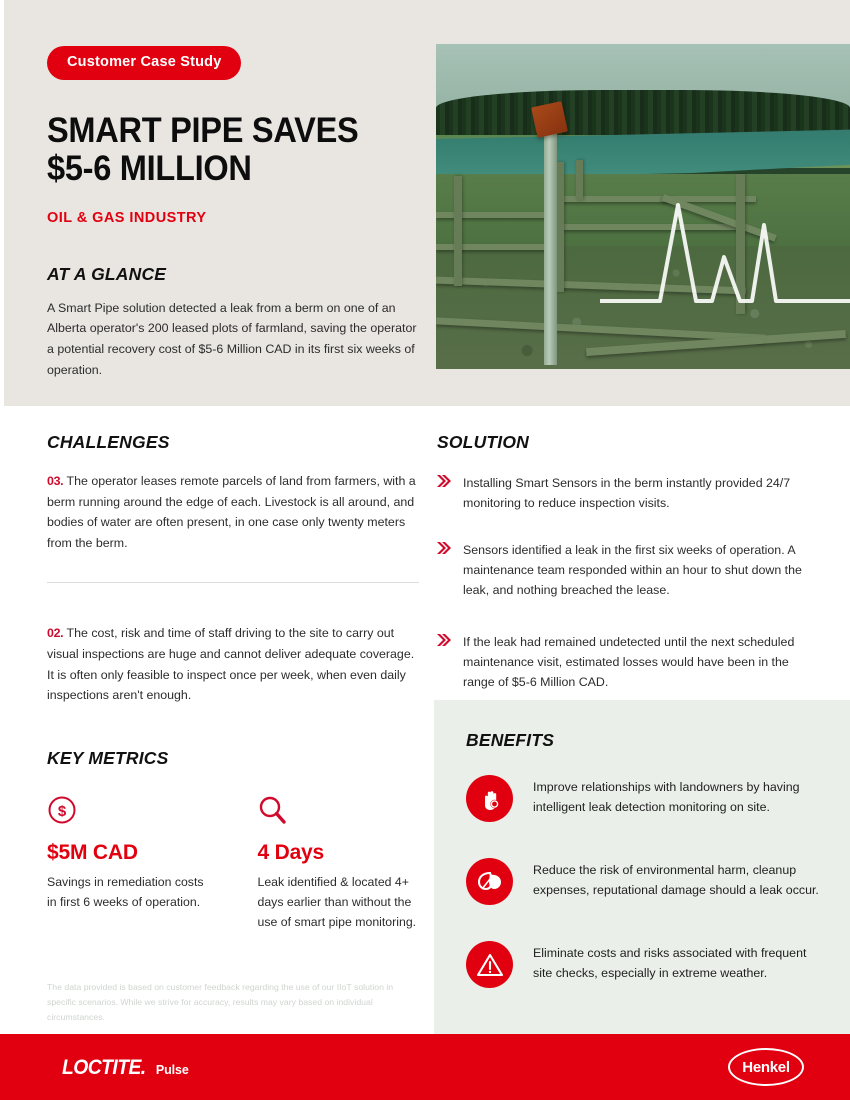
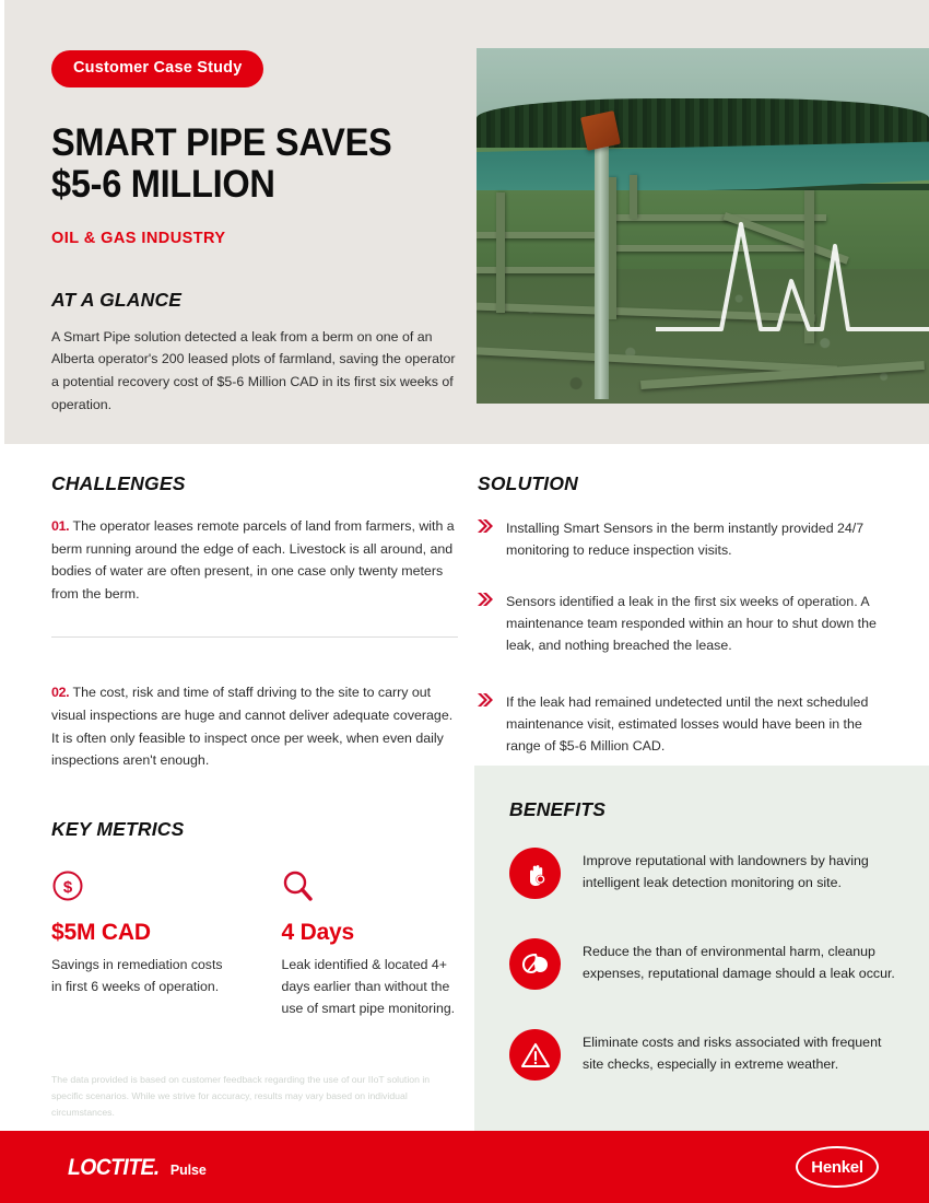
  Customer Case Study
  SMART PIPE SAVES
  $5-6 MILLION
  OIL & GAS INDUSTRY
  AT A GLANCE
  A Smart Pipe solution detected a leak from a berm on one of an Alberta operator's 200 leased plots of farmland, saving the operator a potential recovery cost of $5-6 Million CAD in its first six weeks of operation.
  CHALLENGES
- 03. The operator leases remote parcels of land from farmers, with a berm running around the edge of each. Livestock is all around, and bodies of water are often present, in one case only twenty meters from the berm.
+ 01. The operator leases remote parcels of land from farmers, with a berm running around the edge of each. Livestock is all around, and bodies of water are often present, in one case only twenty meters from the berm.
  02. The cost, risk and time of staff driving to the site to carry out visual inspections are huge and cannot deliver adequate coverage. It is often only feasible to inspect once per week, when even daily inspections aren't enough.
  SOLUTION
  Installing Smart Sensors in the berm instantly provided 24/7 monitoring to reduce inspection visits.
  Sensors identified a leak in the first six weeks of operation. A maintenance team responded within an hour to shut down the leak, and nothing breached the lease.
  If the leak had remained undetected until the next scheduled maintenance visit, estimated losses would have been in the range of $5-6 Million CAD.
  KEY METRICS
  $
  $5M CAD
  Savings in remediation costs in first 6 weeks of operation.
  4 Days
  Leak identified & located 4+ days earlier than without the use of smart pipe monitoring.
  The data provided is based on customer feedback regarding the use of our IIoT solution in specific scenarios. While we strive for accuracy, results may vary based on individual circumstances.
  BENEFITS
- Improve relationships with landowners by having intelligent leak detection monitoring on site.
+ Improve reputational with landowners by having intelligent leak detection monitoring on site.
- Reduce the risk of environmental harm, cleanup expenses, reputational damage should a leak occur.
+ Reduce the than of environmental harm, cleanup expenses, reputational damage should a leak occur.
  Eliminate costs and risks associated with frequent site checks, especially in extreme weather.
  LOCTITE.
  Pulse
  Henkel
